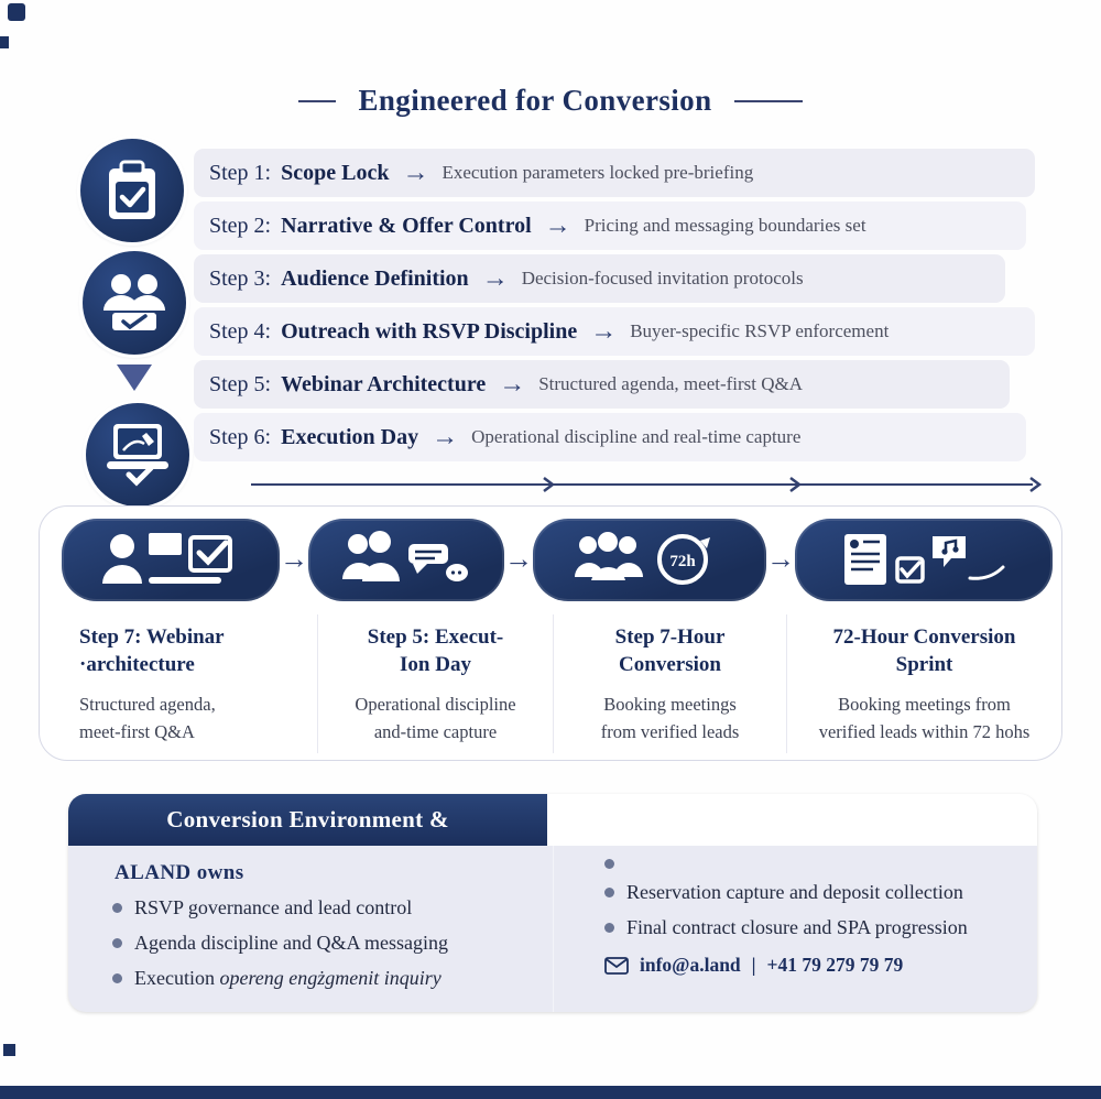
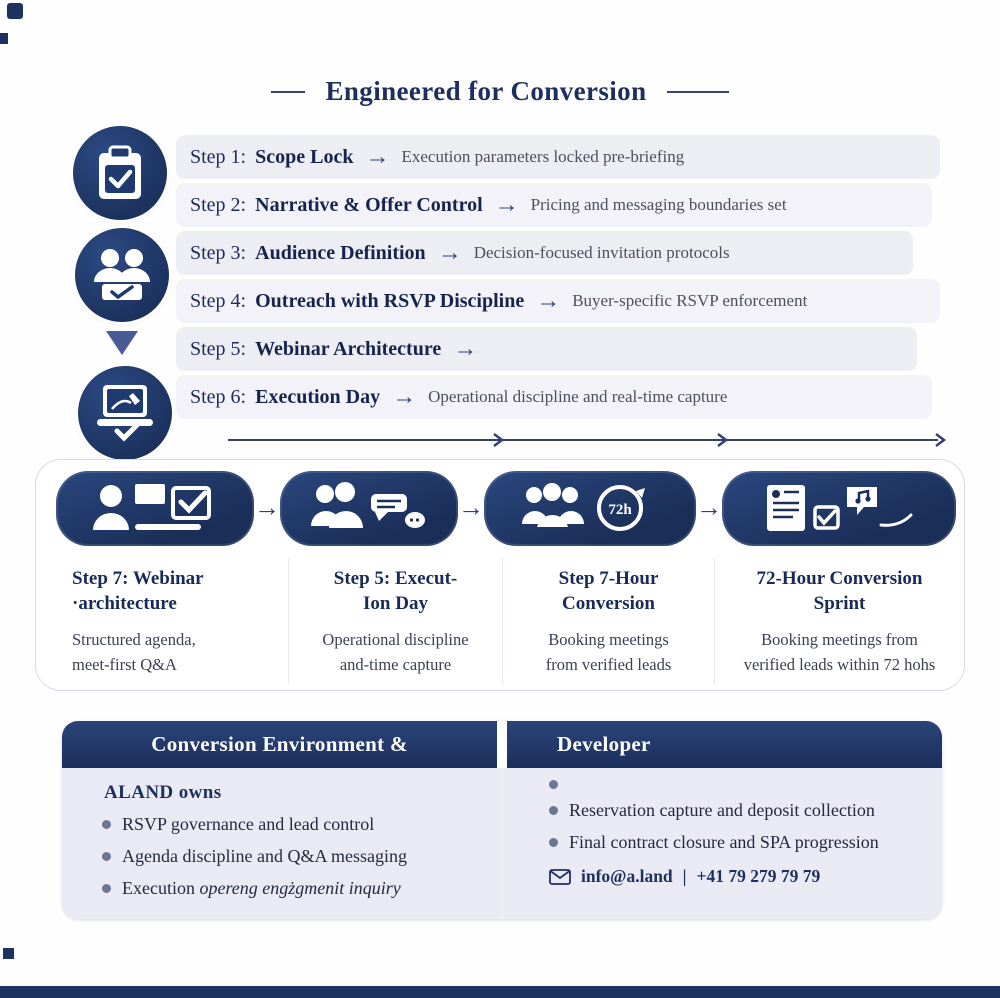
  Engineered for Conversion
  Step 1:
  Scope Lock
  →
  Execution parameters locked pre-briefing
  Step 2:
  Narrative & Offer Control
  →
  Pricing and messaging boundaries set
  Step 3:
  Audience Definition
  →
  Decision-focused invitation protocols
  Step 4:
  Outreach with RSVP Discipline
  →
  Buyer-specific RSVP enforcement
  Step 5:
  Webinar Architecture
  →
- Structured agenda, meet-first Q&A
  Step 6:
  Execution Day
  →
  Operational discipline and real-time capture
  →
  →
  72h
  →
  Step 7: Webinar
  ·architecture
  Structured agenda,
  meet-first Q&A
  Step 5: Execut-
  Ion Day
  Operational discipline
  and-time capture
  Step 7-Hour
  Conversion
  Booking meetings
  from verified leads
  72-Hour Conversion
  Sprint
  Booking meetings from
  verified leads within 72 hohs
  Conversion Environment &
+ Developer
  ALAND owns
  RSVP governance and lead control
  Agenda discipline and Q&A messaging
  Execution opereng engżgmenit inquiry
  Reservation capture and deposit collection
  Final contract closure and SPA progression
  info@a.land
  |
  +41 79 279 79 79
